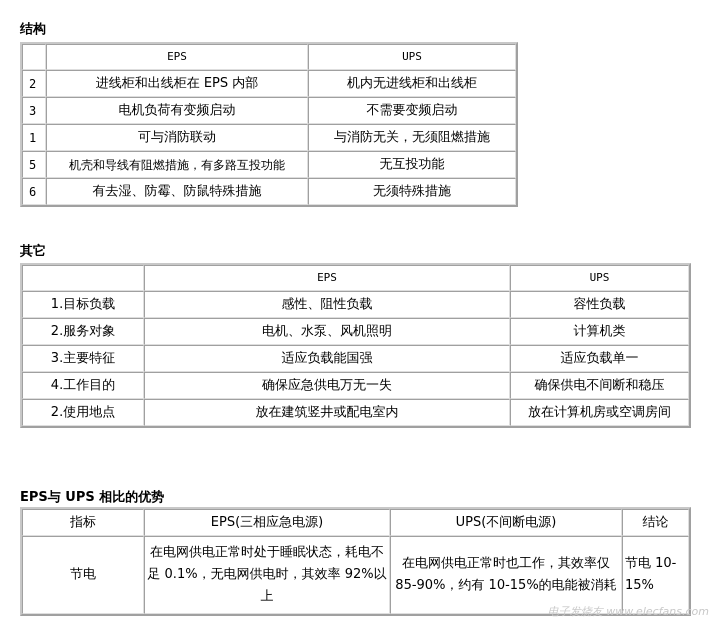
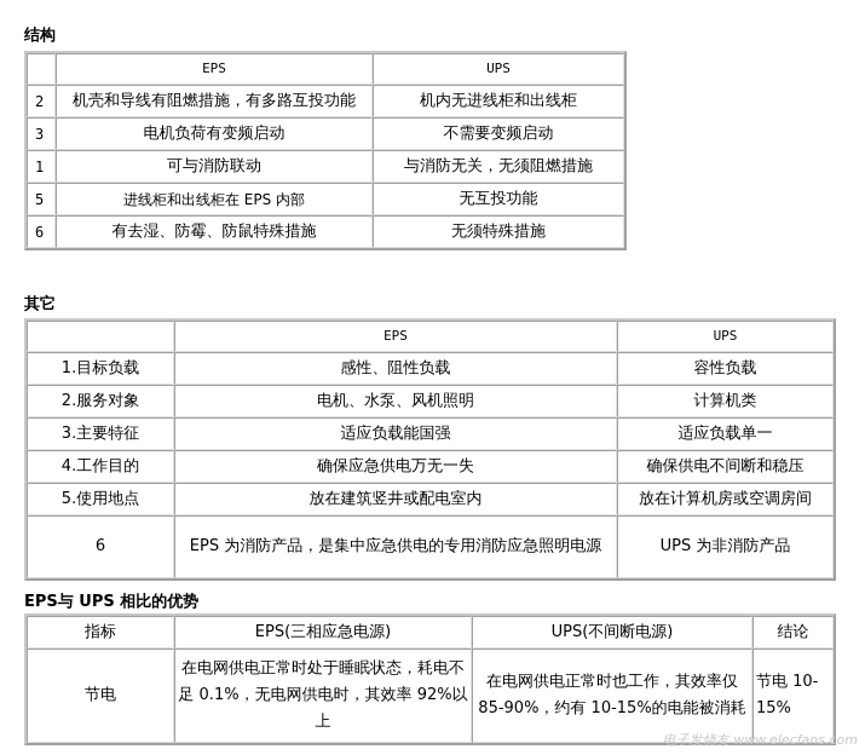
  结构
  	EPS	UPS
- 2	进线柜和出线柜在 EPS 内部	机内无进线柜和出线柜
+ 2	机壳和导线有阻燃措施，有多路互投功能	机内无进线柜和出线柜
  3	电机负荷有变频启动	不需要变频启动
  1	可与消防联动	与消防无关，无须阻燃措施
- 5	机壳和导线有阻燃措施，有多路互投功能	无互投功能
+ 5	进线柜和出线柜在 EPS 内部	无互投功能
  6	有去湿、防霉、防鼠特殊措施	无须特殊措施
  其它
  	EPS	UPS
  1.目标负载	感性、阻性负载	容性负载
  2.服务对象	电机、水泵、风机照明	计算机类
  3.主要特征	适应负载能国强	适应负载单一
  4.工作目的	确保应急供电万无一失	确保供电不间断和稳压
- 2.使用地点	放在建筑竖井或配电室内	放在计算机房或空调房间
+ 5.使用地点	放在建筑竖井或配电室内	放在计算机房或空调房间
+ 6	EPS 为消防产品，是集中应急供电的专用消防应急照明电源	UPS 为非消防产品
  EPS与 UPS 相比的优势
  指标	EPS(三相应急电源)	UPS(不间断电源)	结论
  节电	在电网供电正常时处于睡眠状态，耗电不足 0.1%，无电网供电时，其效率 92%以上	在电网供电正常时也工作，其效率仅 85-90%，约有 10-15%的电能被消耗	节电 10-15%
  电子发烧友 www.elecfans.com
